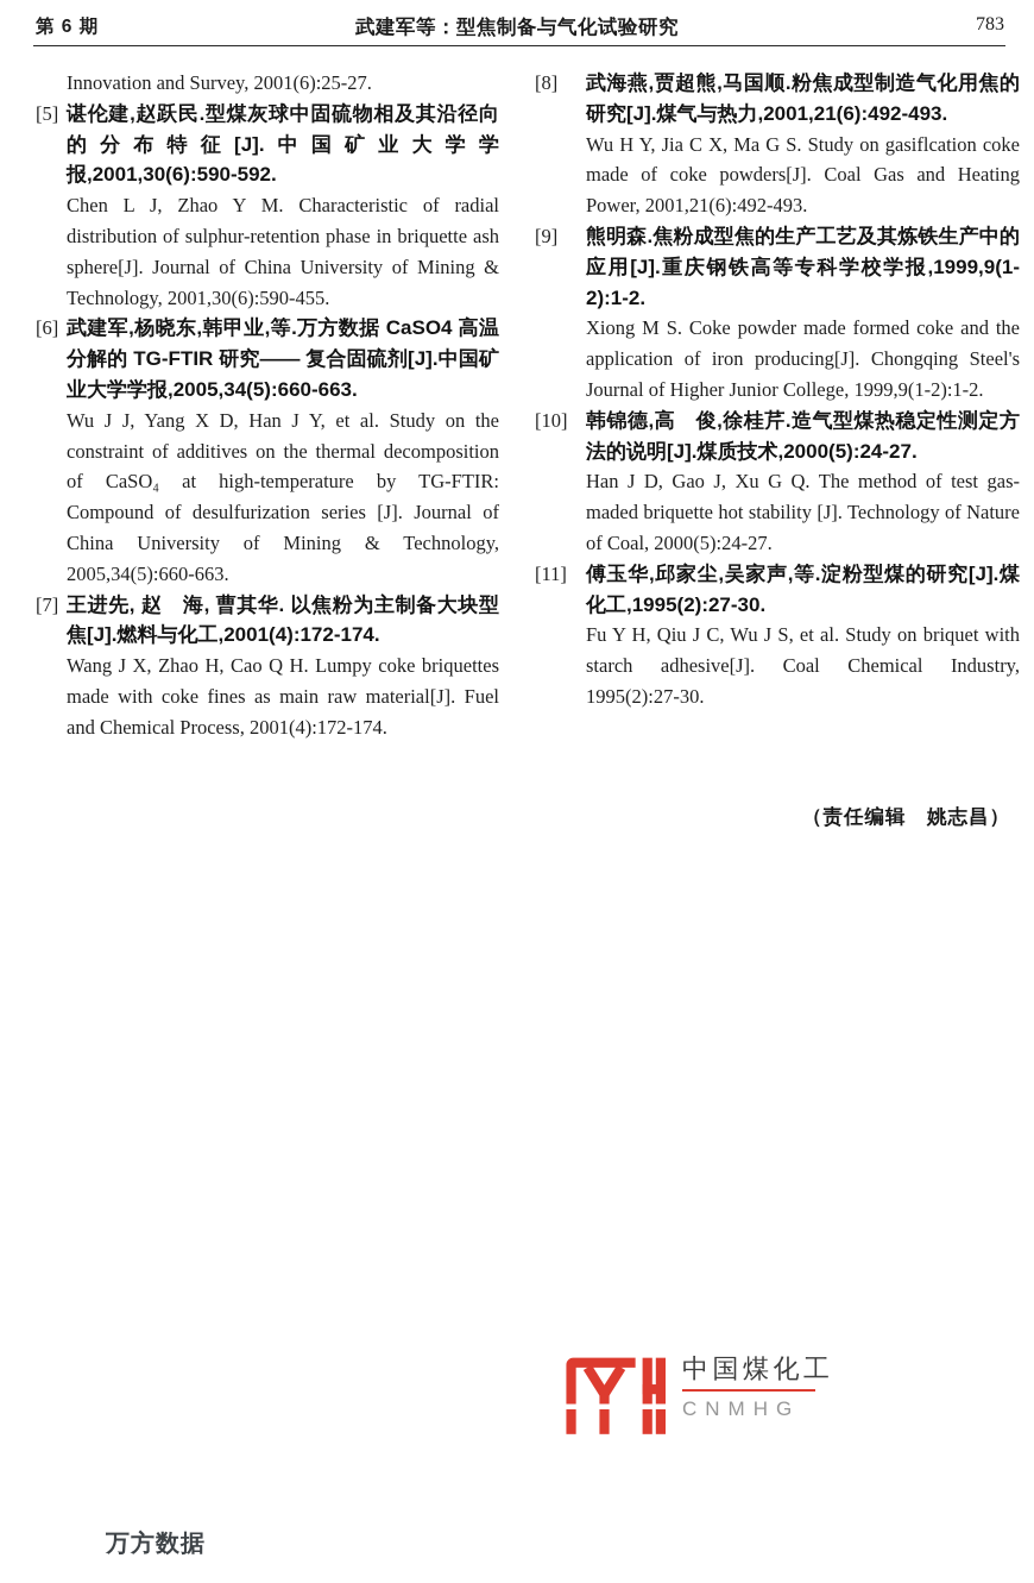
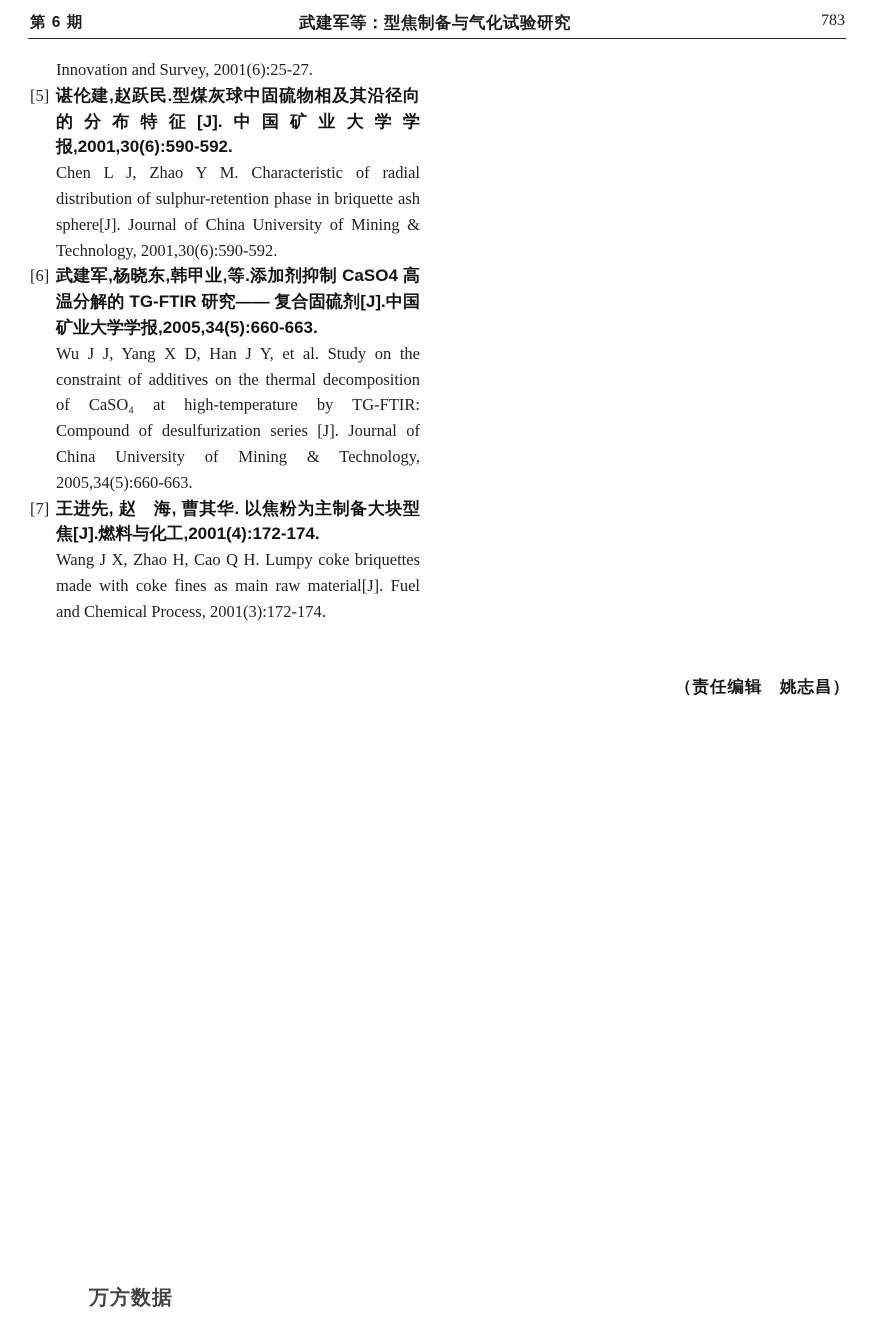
  第 6 期
  武建军等：型焦制备与气化试验研究
  783
  Innovation and Survey, 2001(6):25-27.
  [5]
  谌伦建,赵跃民.型煤灰球中固硫物相及其沿径向的分布特征[J].中国矿业大学学报,2001,30(6):590-592.
- Chen L J, Zhao Y M. Characteristic of radial distribution of sulphur-retention phase in briquette ash sphere[J]. Journal of China University of Mining & Technology, 2001,30(6):590-455.
+ Chen L J, Zhao Y M. Characteristic of radial distribution of sulphur-retention phase in briquette ash sphere[J]. Journal of China University of Mining & Technology, 2001,30(6):590-592.
  [6]
- 武建军,杨晓东,韩甲业,等.万方数据 CaSO4 高温分解的 TG-FTIR 研究—— 复合固硫剂[J].中国矿业大学学报,2005,34(5):660-663.
+ 武建军,杨晓东,韩甲业,等.添加剂抑制 CaSO4 高温分解的 TG-FTIR 研究—— 复合固硫剂[J].中国矿业大学学报,2005,34(5):660-663.
  Wu J J, Yang X D, Han J Y, et al. Study on the constraint of additives on the thermal decomposition of CaSO₄ at high-temperature by TG-FTIR: Compound of desulfurization series [J]. Journal of China University of Mining & Technology, 2005,34(5):660-663.
  [7]
  王进先, 赵 海, 曹其华. 以焦粉为主制备大块型焦[J].燃料与化工,2001(4):172-174.
- Wang J X, Zhao H, Cao Q H. Lumpy coke briquettes made with coke fines as main raw material[J]. Fuel and Chemical Process, 2001(4):172-174.
+ Wang J X, Zhao H, Cao Q H. Lumpy coke briquettes made with coke fines as main raw material[J]. Fuel and Chemical Process, 2001(3):172-174.
- [8]
- 武海燕,贾超熊,马国顺.粉焦成型制造气化用焦的研究[J].煤气与热力,2001,21(6):492-493.
- Wu H Y, Jia C X, Ma G S. Study on gasiflcation coke made of coke powders[J]. Coal Gas and Heating Power, 2001,21(6):492-493.
- [9]
- 熊明森.焦粉成型焦的生产工艺及其炼铁生产中的应用[J].重庆钢铁高等专科学校学报,1999,9(1-2):1-2.
- Xiong M S. Coke powder made formed coke and the application of iron producing[J]. Chongqing Steel's Journal of Higher Junior College, 1999,9(1-2):1-2.
- [10]
- 韩锦德,高 俊,徐桂芹.造气型煤热稳定性测定方法的说明[J].煤质技术,2000(5):24-27.
- Han J D, Gao J, Xu G Q. The method of test gas-maded briquette hot stability [J]. Technology of Nature of Coal, 2000(5):24-27.
- [11]
- 傅玉华,邱家尘,吴家声,等.淀粉型煤的研究[J].煤化工,1995(2):27-30.
- Fu Y H, Qiu J C, Wu J S, et al. Study on briquet with starch adhesive[J]. Coal Chemical Industry, 1995(2):27-30.
  （责任编辑 姚志昌）
- 中国煤化工
- CNMHG
  万方数据
